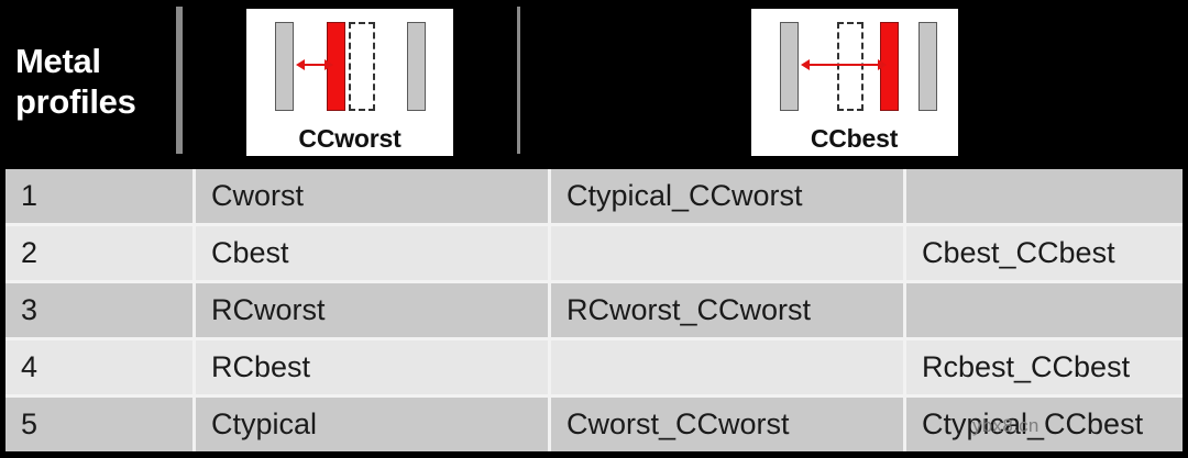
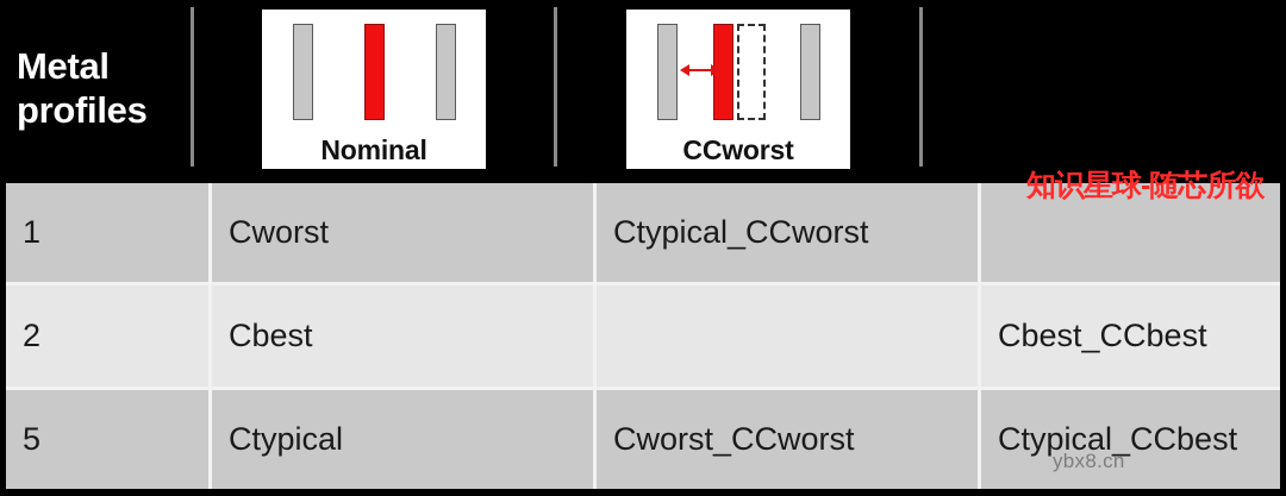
  Metal
  profiles
+ Nominal
  CCworst
- CCbest
  1	Cworst	Ctypical_CCworst
  2	Cbest		Cbest_CCbest
- 3	RCworst	RCworst_CCworst
- 4	RCbest		Rcbest_CCbest
  5	Ctypical	Cworst_CCworst	Ctypical_CCbest
+ 知识星球-随芯所欲
  ybx8.cn
